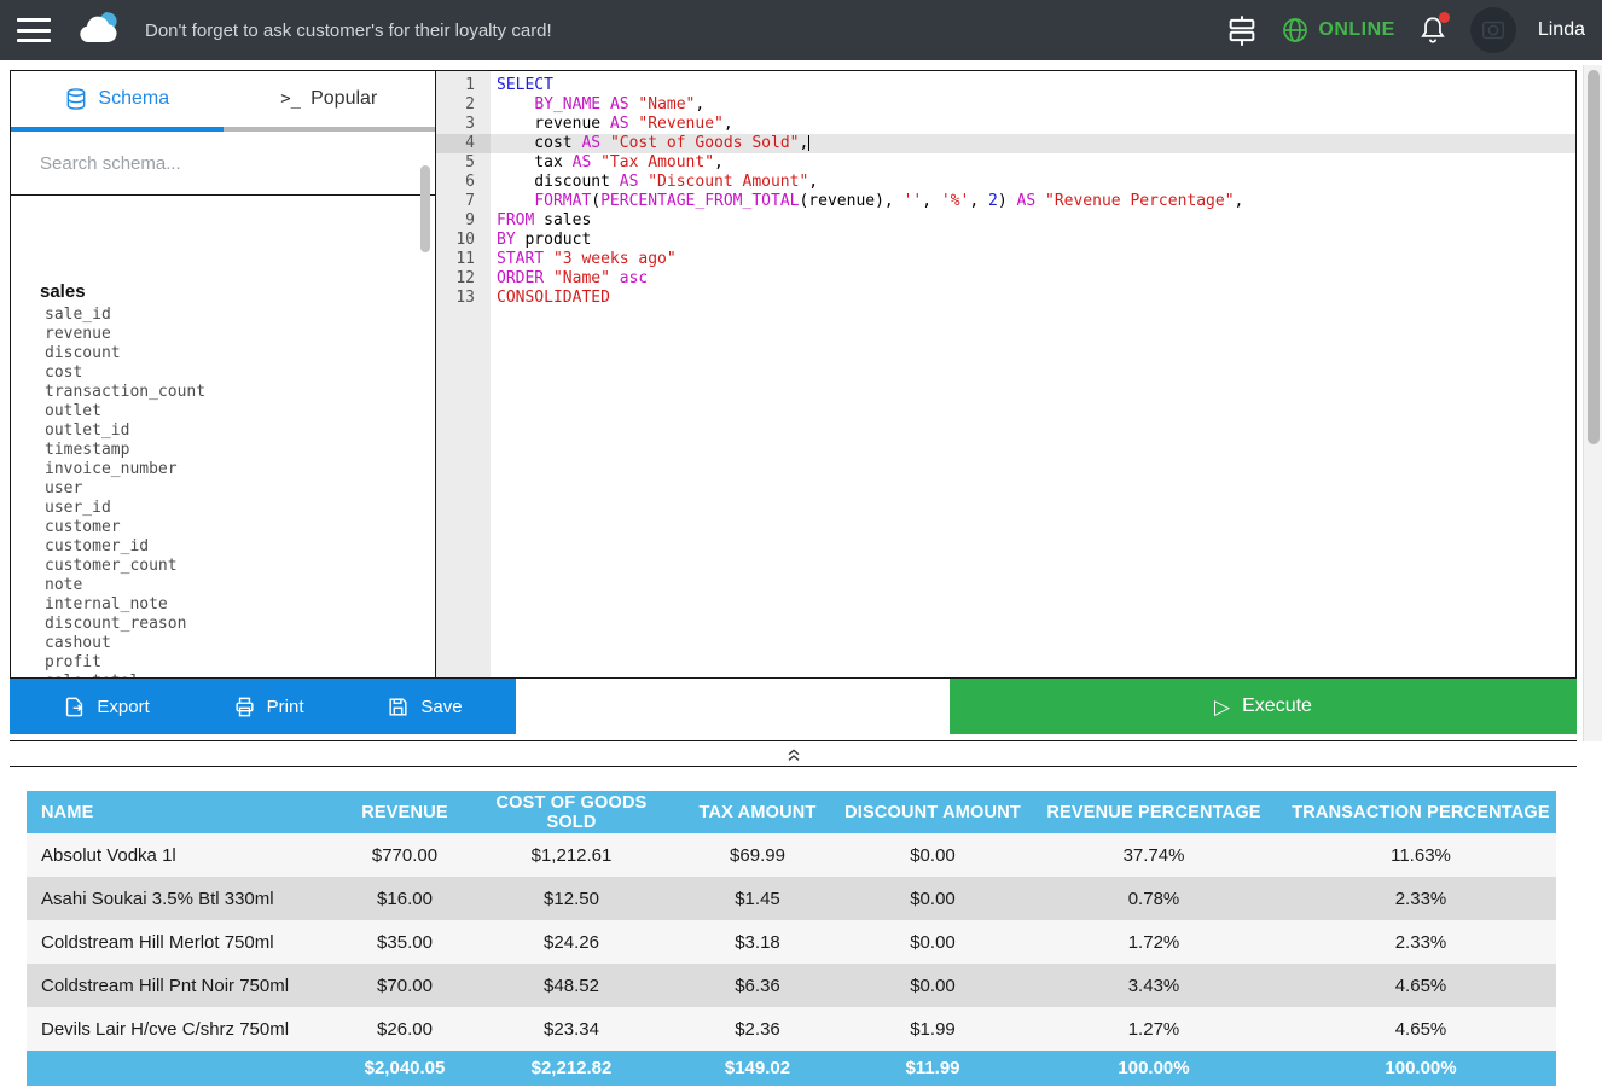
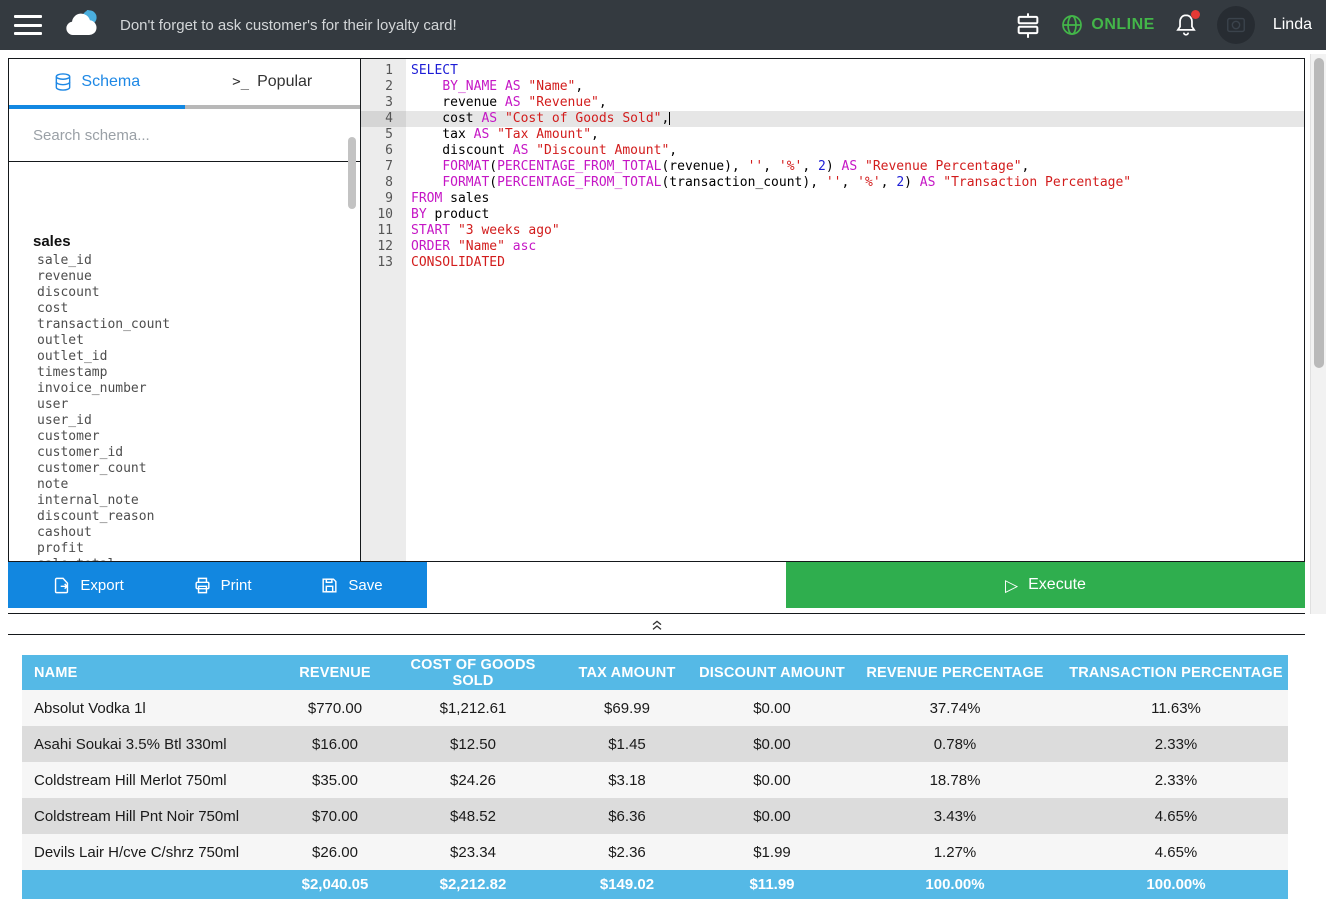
  Don't forget to ask customer's for their loyalty card!
  ONLINE
  Linda
  Schema
  >_
  Popular
  Search schema...
  sales
  sale_id
  revenue
  discount
  cost
  transaction_count
  outlet
  outlet_id
  timestamp
  invoice_number
  user
  user_id
  customer
  customer_id
  customer_count
  note
  internal_note
  discount_reason
  cashout
  profit
  1
  SELECT
  2
  BY_NAME AS "Name",
  3
  revenue AS "Revenue",
  4
  cost AS "Cost of Goods Sold",
  5
  tax AS "Tax Amount",
  6
  discount AS "Discount Amount",
  7
  FORMAT(PERCENTAGE_FROM_TOTAL(revenue), '', '%', 2) AS "Revenue Percentage",
+ 8
+ FORMAT(PERCENTAGE_FROM_TOTAL(transaction_count), '', '%', 2) AS "Transaction Percentage"
  9
  FROM sales
  10
  BY product
  11
  START "3 weeks ago"
  12
  ORDER "Name" asc
  13
  CONSOLIDATED
  Export
  Print
  Save
  ▷
  Execute
  NAME	REVENUE	COST OF GOODS SOLD	TAX AMOUNT	DISCOUNT AMOUNT	REVENUE PERCENTAGE	TRANSACTION PERCENTAGE
  Absolut Vodka 1l	$770.00	$1,212.61	$69.99	$0.00	37.74%	11.63%
  Asahi Soukai 3.5% Btl 330ml	$16.00	$12.50	$1.45	$0.00	0.78%	2.33%
- Coldstream Hill Merlot 750ml	$35.00	$24.26	$3.18	$0.00	1.72%	2.33%
+ Coldstream Hill Merlot 750ml	$35.00	$24.26	$3.18	$0.00	18.78%	2.33%
  Coldstream Hill Pnt Noir 750ml	$70.00	$48.52	$6.36	$0.00	3.43%	4.65%
  Devils Lair H/cve C/shrz 750ml	$26.00	$23.34	$2.36	$1.99	1.27%	4.65%
  	$2,040.05	$2,212.82	$149.02	$11.99	100.00%	100.00%
